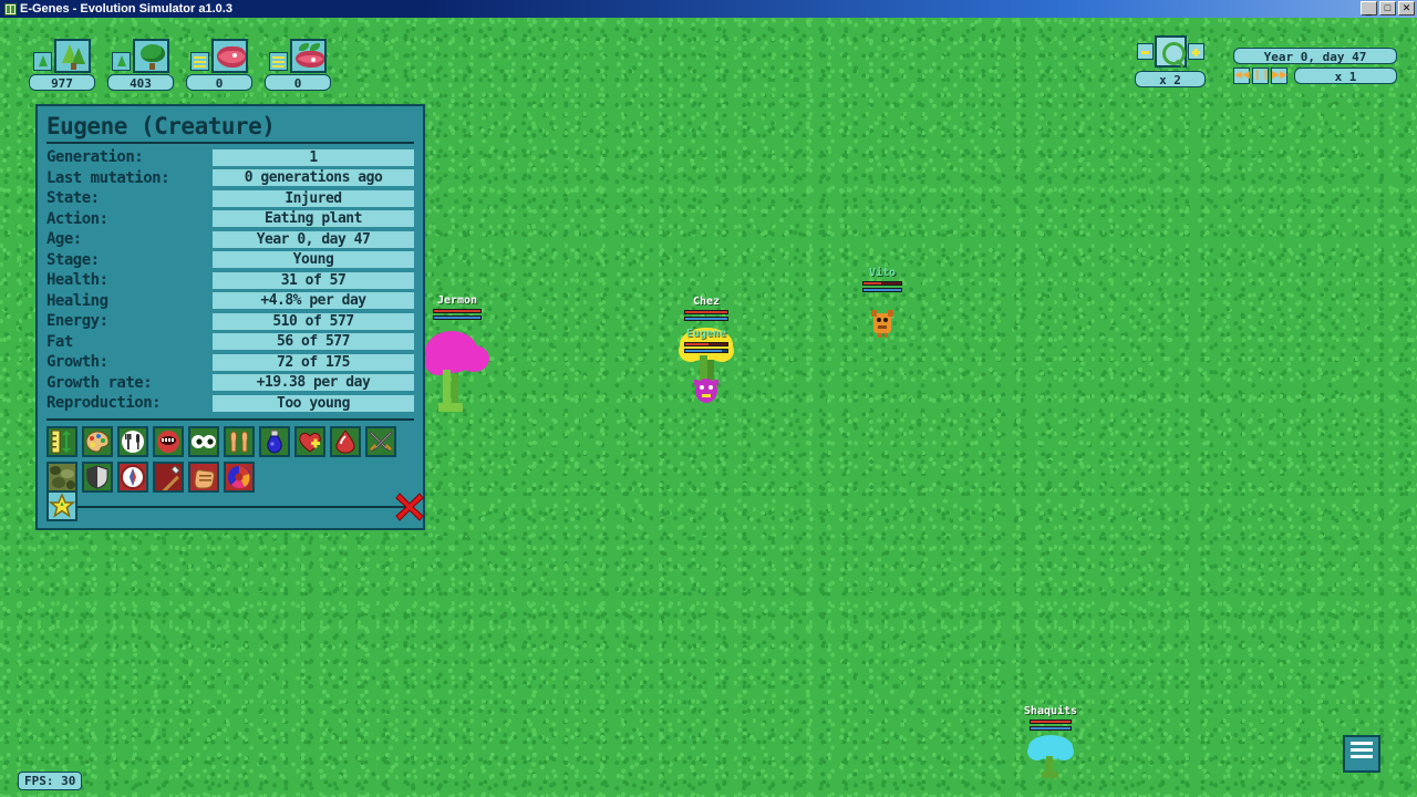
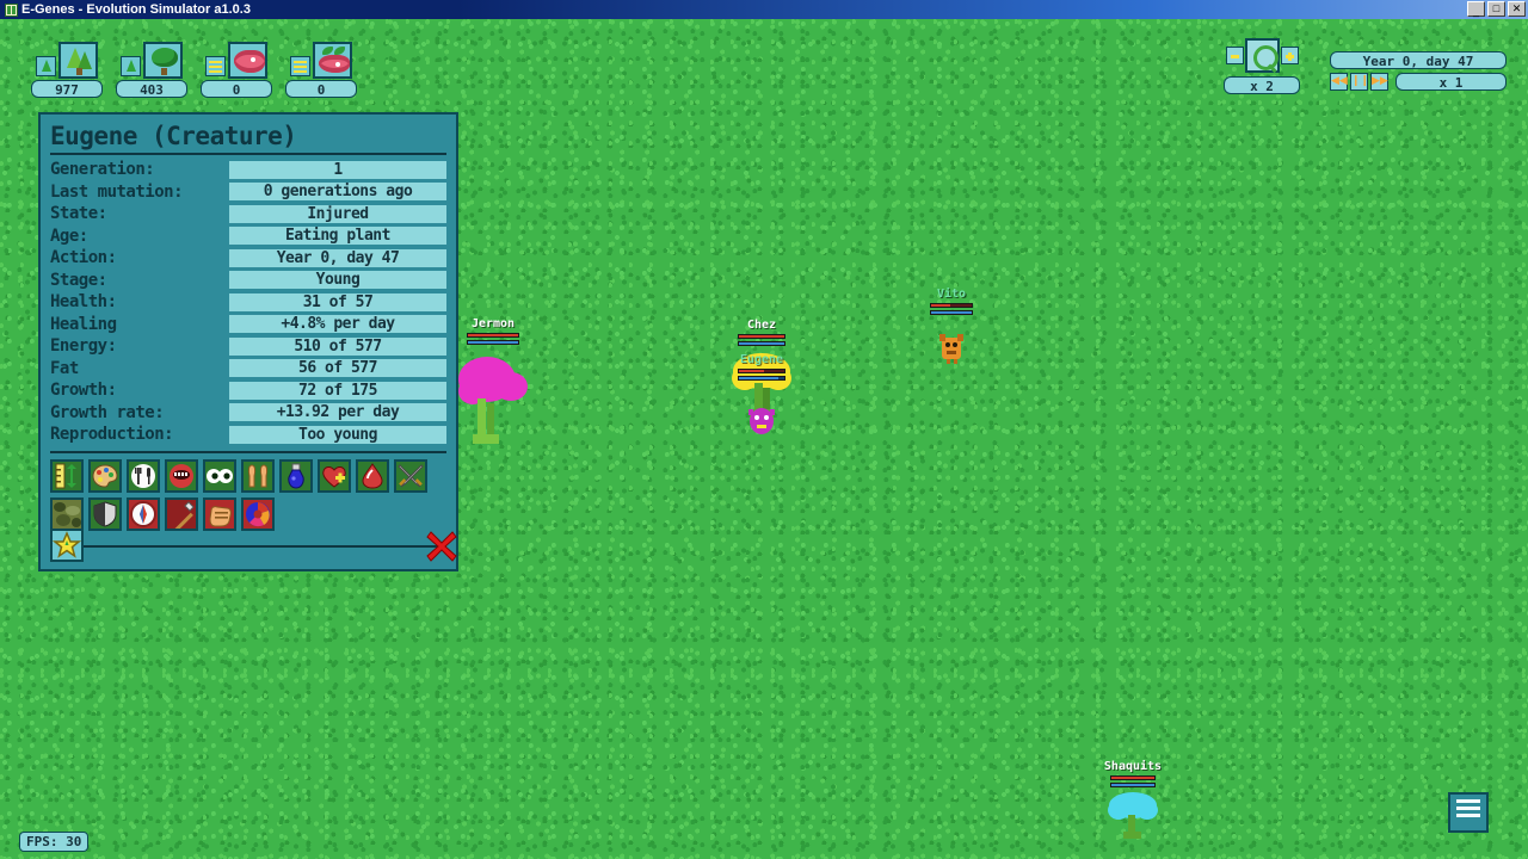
  E-Genes - Evolution Simulator a1.0.3
  _
  □
  ✕
  977
  403
  0
  0
  x 2
  Year 0, day 47
  ◀◀
  ❙❙
  ▶▶
  x 1
  Jermon
  Chez
  Eugene
  Vito
  Shaquits
  Eugene (Creature)
  Generation:
  1
  Last mutation:
  0 generations ago
  State:
  Injured
- Action:
+ Age:
  Eating plant
- Age:
+ Action:
  Year 0, day 47
  Stage:
  Young
  Health:
  31 of 57
  Healing
  +4.8% per day
  Energy:
  510 of 577
  Fat
  56 of 577
  Growth:
  72 of 175
  Growth rate:
- +19.38 per day
+ +13.92 per day
  Reproduction:
  Too young
  FPS: 30
